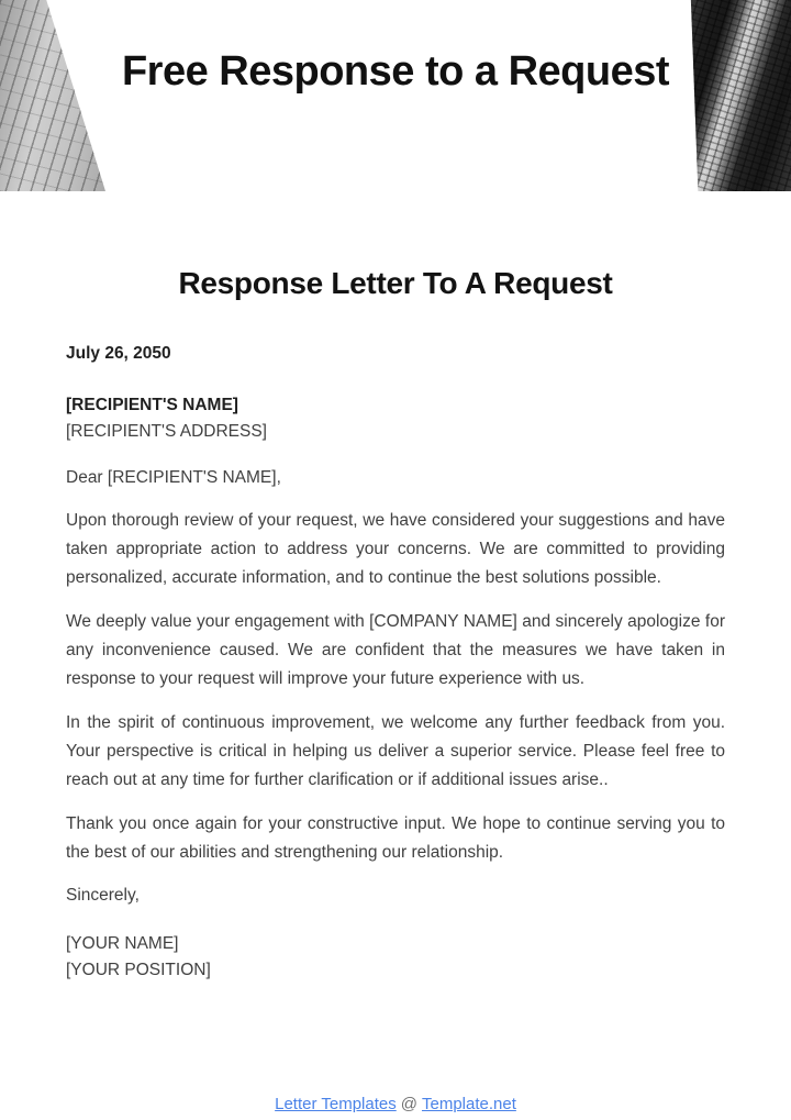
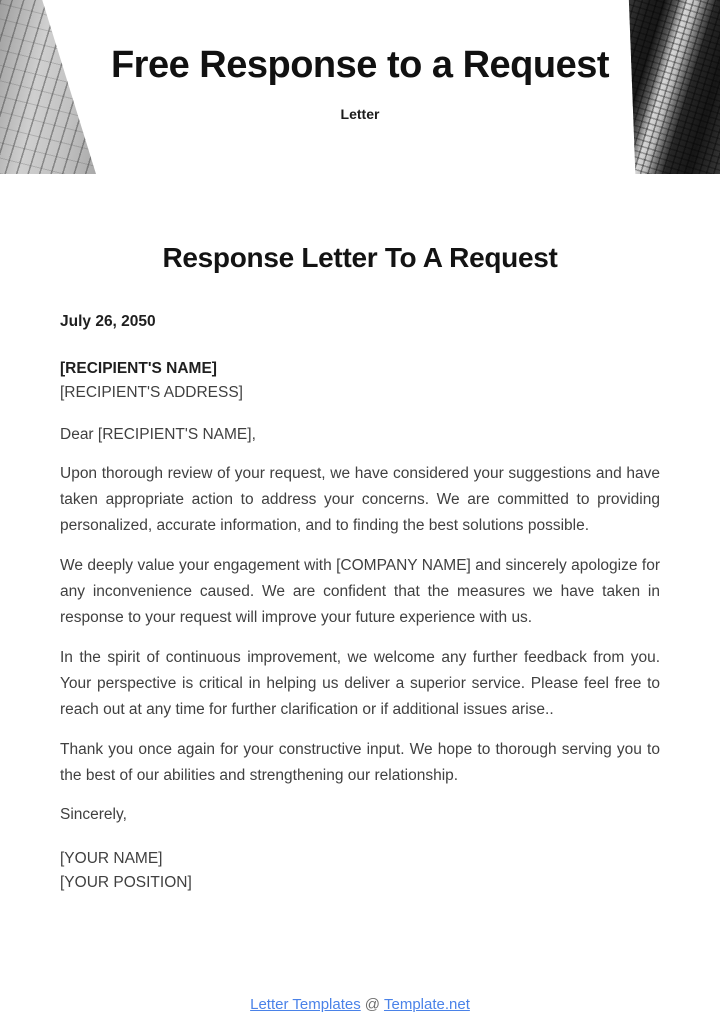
  Free Response to a Request
+ Letter
  Response Letter To A Request
  July 26, 2050
  [RECIPIENT'S NAME]
  [RECIPIENT'S ADDRESS]
  Dear [RECIPIENT'S NAME],
- Upon thorough review of your request, we have considered your suggestions and have taken appropriate action to address your concerns. We are committed to providing personalized, accurate information, and to continue the best solutions possible.
+ Upon thorough review of your request, we have considered your suggestions and have taken appropriate action to address your concerns. We are committed to providing personalized, accurate information, and to finding the best solutions possible.
  We deeply value your engagement with [COMPANY NAME] and sincerely apologize for any inconvenience caused. We are confident that the measures we have taken in response to your request will improve your future experience with us.
  In the spirit of continuous improvement, we welcome any further feedback from you. Your perspective is critical in helping us deliver a superior service. Please feel free to reach out at any time for further clarification or if additional issues arise..
- Thank you once again for your constructive input. We hope to continue serving you to the best of our abilities and strengthening our relationship.
+ Thank you once again for your constructive input. We hope to thorough serving you to the best of our abilities and strengthening our relationship.
  Sincerely,
  [YOUR NAME]
  [YOUR POSITION]
  Letter Templates @ Template.net
